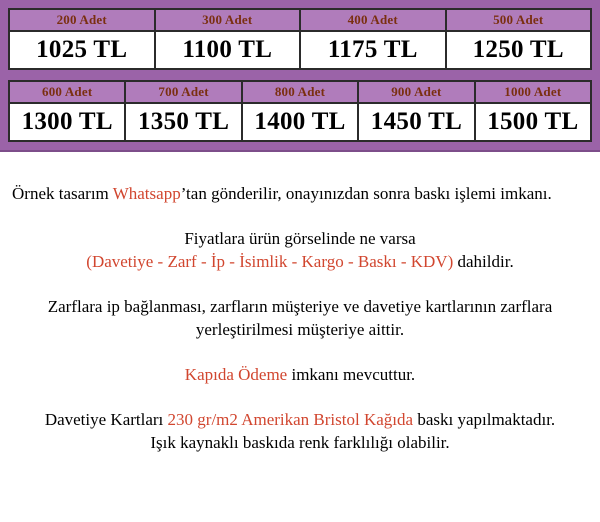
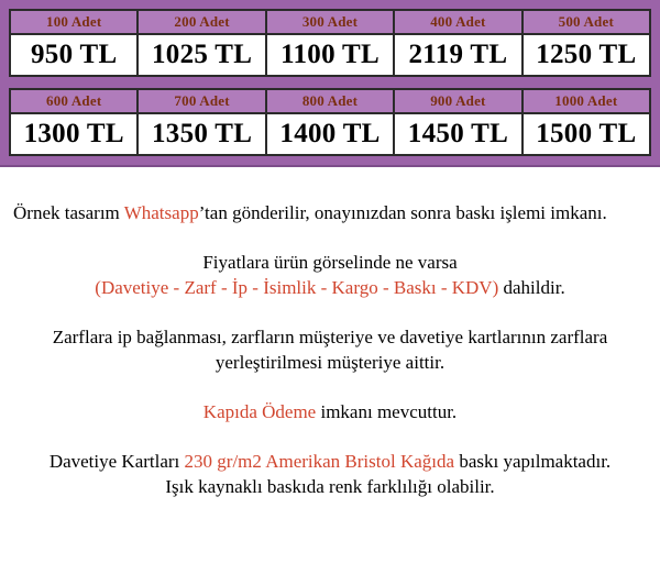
+ 100 Adet
+ 950 TL
  200 Adet
  1025 TL
  300 Adet
  1100 TL
  400 Adet
- 1175 TL
+ 2119 TL
  500 Adet
  1250 TL
  600 Adet
  1300 TL
  700 Adet
  1350 TL
  800 Adet
  1400 TL
  900 Adet
  1450 TL
  1000 Adet
  1500 TL
  Örnek tasarım Whatsapp’tan gönderilir, onayınızdan sonra baskı işlemi imkanı.
  Fiyatlara ürün görselinde ne varsa
  (Davetiye - Zarf - İp - İsimlik - Kargo - Baskı - KDV) dahildir.
  Zarflara ip bağlanması, zarfların müşteriye ve davetiye kartlarının zarflara yerleştirilmesi müşteriye aittir.
  Kapıda Ödeme imkanı mevcuttur.
  Davetiye Kartları 230 gr/m2 Amerikan Bristol Kağıda baskı yapılmaktadır.
  Işık kaynaklı baskıda renk farklılığı olabilir.
